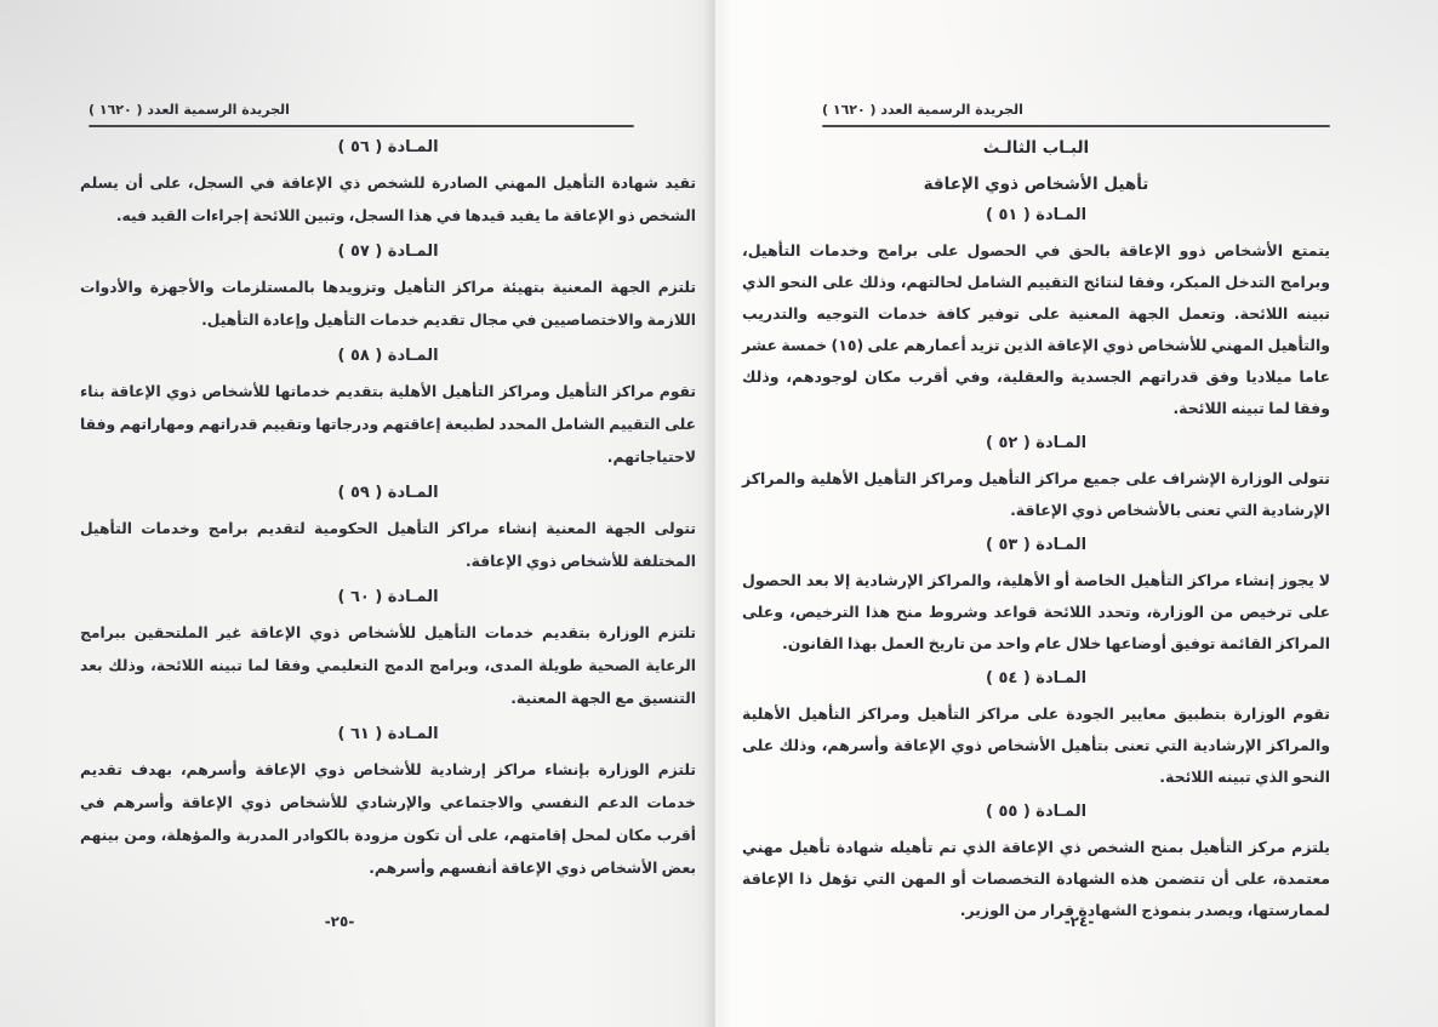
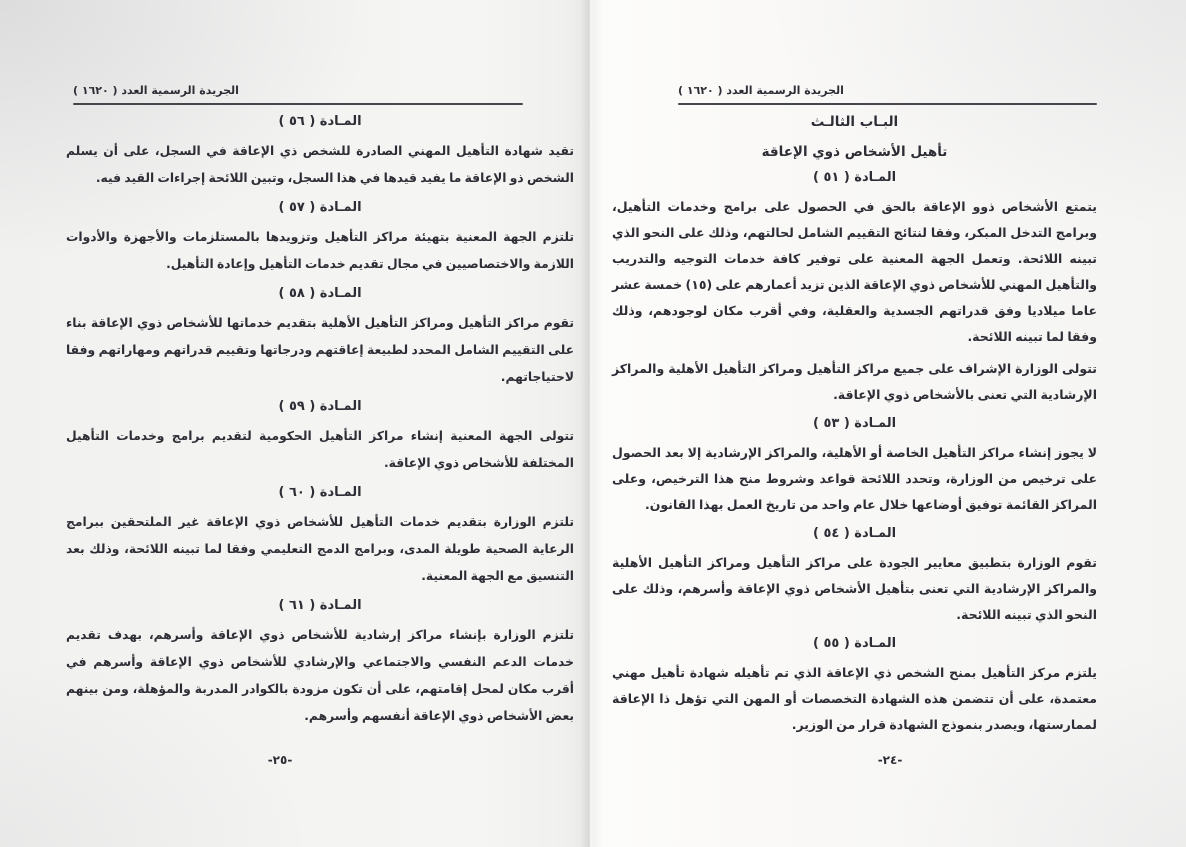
  الجريدة الرسمية العدد ( ١٦٢٠ )
  البـاب الثالـث
  تأهيل الأشخاص ذوي الإعاقة
  المـادة ( ٥١ )
  يتمتع الأشخاص ذوو الإعاقة بالحق في الحصول على برامج وخدمات التأهيل، وبرامج التدخل المبكر، وفقا لنتائج التقييم الشامل لحالتهم، وذلك على النحو الذي تبينه اللائحة. وتعمل الجهة المعنية على توفير كافة خدمات التوجيه والتدريب والتأهيل المهني للأشخاص ذوي الإعاقة الذين تزيد أعمارهم على (١٥) خمسة عشر عاما ميلاديا وفق قدراتهم الجسدية والعقلية، وفي أقرب مكان لوجودهم، وذلك وفقا لما تبينه اللائحة.
- المـادة ( ٥٢ )
  تتولى الوزارة الإشراف على جميع مراكز التأهيل ومراكز التأهيل الأهلية والمراكز الإرشادية التي تعنى بالأشخاص ذوي الإعاقة.
  المـادة ( ٥٣ )
  لا يجوز إنشاء مراكز التأهيل الخاصة أو الأهلية، والمراكز الإرشادية إلا بعد الحصول على ترخيص من الوزارة، وتحدد اللائحة قواعد وشروط منح هذا الترخيص، وعلى المراكز القائمة توفيق أوضاعها خلال عام واحد من تاريخ العمل بهذا القانون.
  المـادة ( ٥٤ )
  تقوم الوزارة بتطبيق معايير الجودة على مراكز التأهيل ومراكز التأهيل الأهلية والمراكز الإرشادية التي تعنى بتأهيل الأشخاص ذوي الإعاقة وأسرهم، وذلك على النحو الذي تبينه اللائحة.
  المـادة ( ٥٥ )
  يلتزم مركز التأهيل بمنح الشخص ذي الإعاقة الذي تم تأهيله شهادة تأهيل مهني معتمدة، على أن تتضمن هذه الشهادة التخصصات أو المهن التي تؤهل ذا الإعاقة لممارستها، ويصدر بنموذج الشهادة قرار من الوزير.
  الجريدة الرسمية العدد ( ١٦٢٠ )
  المـادة ( ٥٦ )
  تقيد شهادة التأهيل المهني الصادرة للشخص ذي الإعاقة في السجل، على أن يسلم الشخص ذو الإعاقة ما يفيد قيدها في هذا السجل، وتبين اللائحة إجراءات القيد فيه.
  المـادة ( ٥٧ )
  تلتزم الجهة المعنية بتهيئة مراكز التأهيل وتزويدها بالمستلزمات والأجهزة والأدوات اللازمة والاختصاصيين في مجال تقديم خدمات التأهيل وإعادة التأهيل.
  المـادة ( ٥٨ )
  تقوم مراكز التأهيل ومراكز التأهيل الأهلية بتقديم خدماتها للأشخاص ذوي الإعاقة بناء على التقييم الشامل المحدد لطبيعة إعاقتهم ودرجاتها وتقييم قدراتهم ومهاراتهم وفقا لاحتياجاتهم.
  المـادة ( ٥٩ )
  تتولى الجهة المعنية إنشاء مراكز التأهيل الحكومية لتقديم برامج وخدمات التأهيل المختلفة للأشخاص ذوي الإعاقة.
  المـادة ( ٦٠ )
  تلتزم الوزارة بتقديم خدمات التأهيل للأشخاص ذوي الإعاقة غير الملتحقين ببرامج الرعاية الصحية طويلة المدى، وبرامج الدمج التعليمي وفقا لما تبينه اللائحة، وذلك بعد التنسيق مع الجهة المعنية.
  المـادة ( ٦١ )
  تلتزم الوزارة بإنشاء مراكز إرشادية للأشخاص ذوي الإعاقة وأسرهم، بهدف تقديم خدمات الدعم النفسي والاجتماعي والإرشادي للأشخاص ذوي الإعاقة وأسرهم في أقرب مكان لمحل إقامتهم، على أن تكون مزودة بالكوادر المدربة والمؤهلة، ومن بينهم بعض الأشخاص ذوي الإعاقة أنفسهم وأسرهم.
  -٢٤-
  -٢٥-
